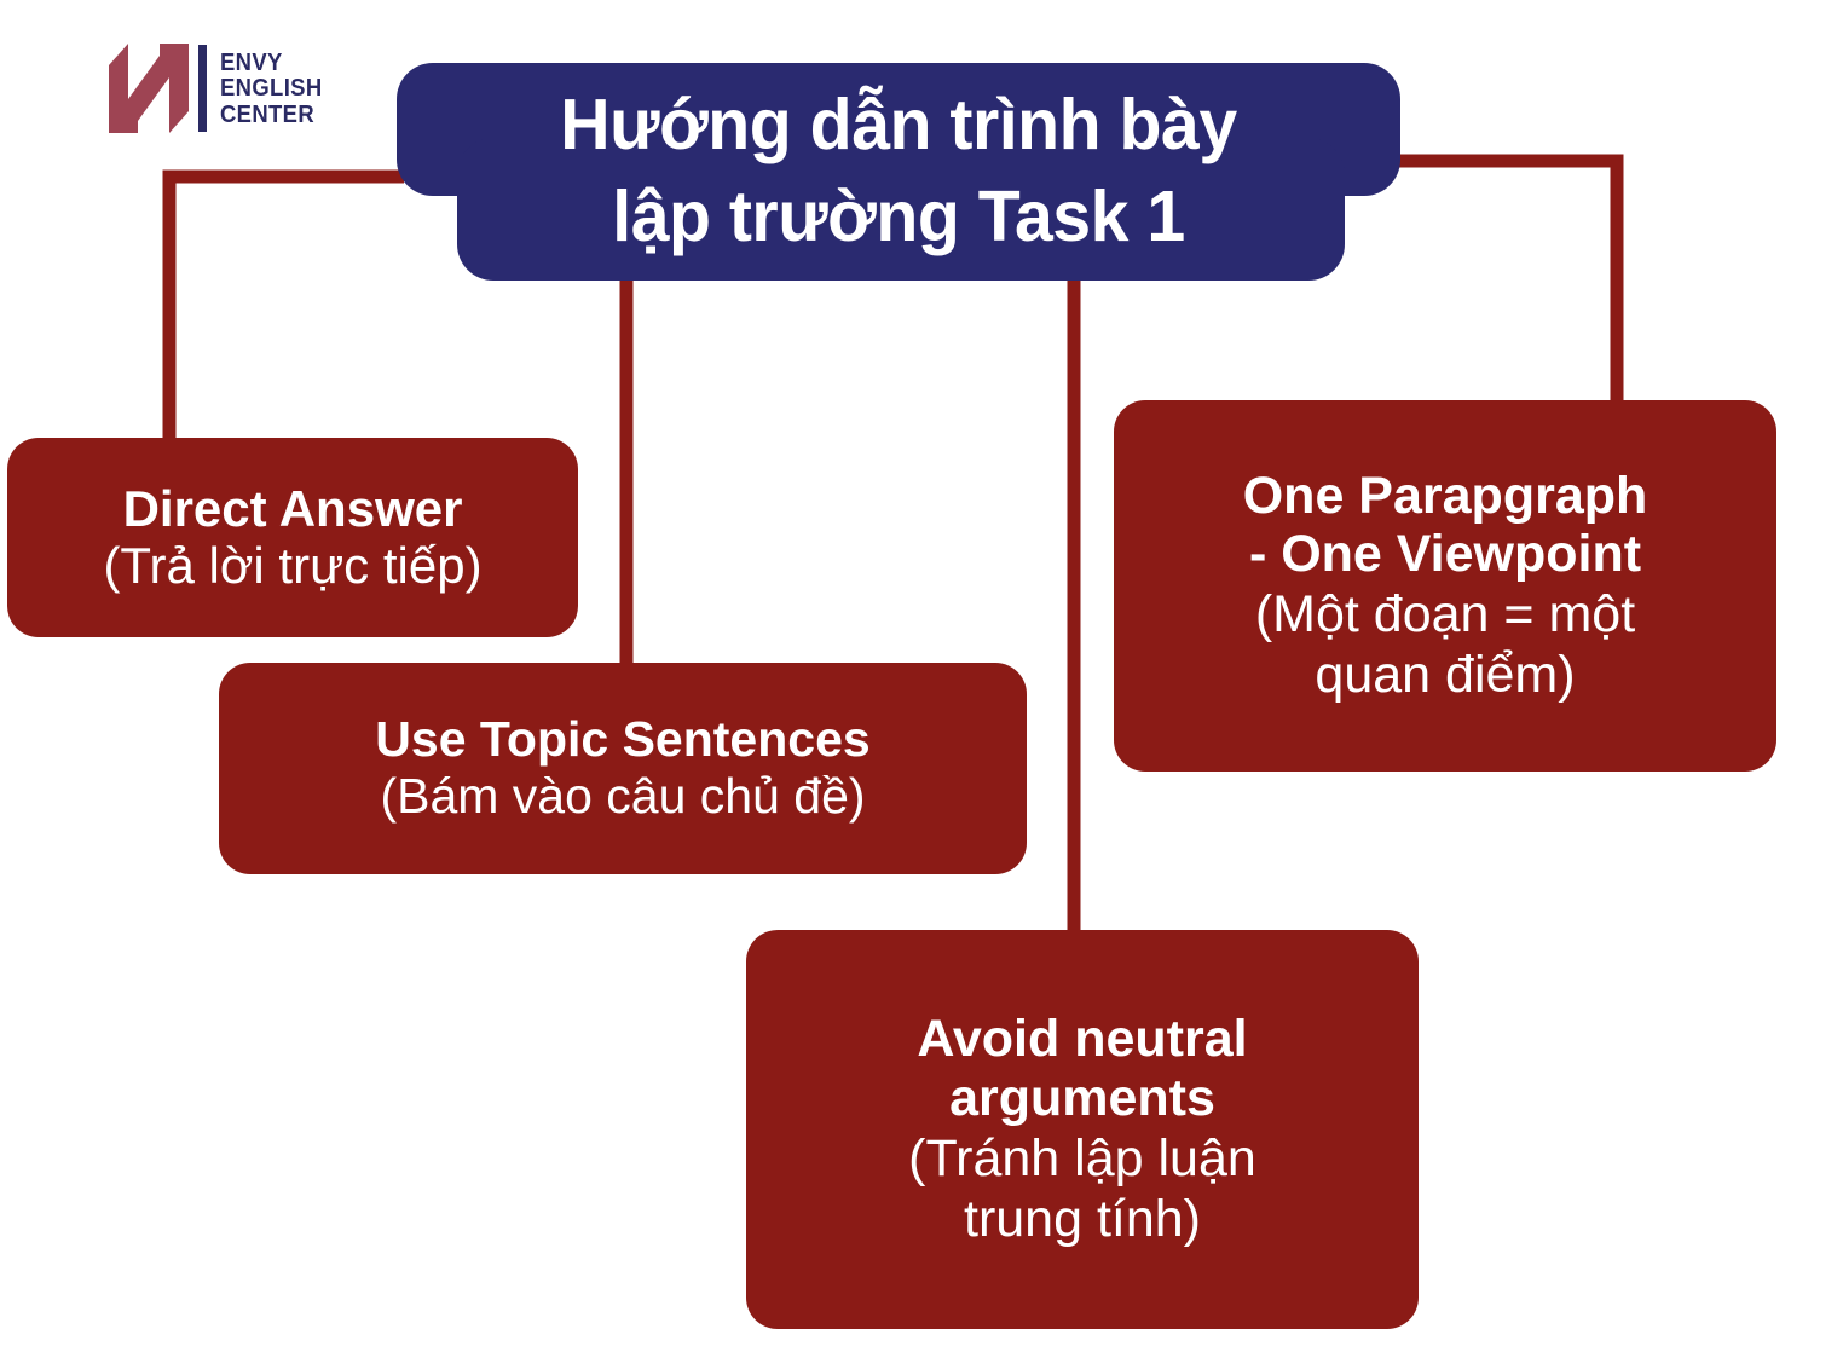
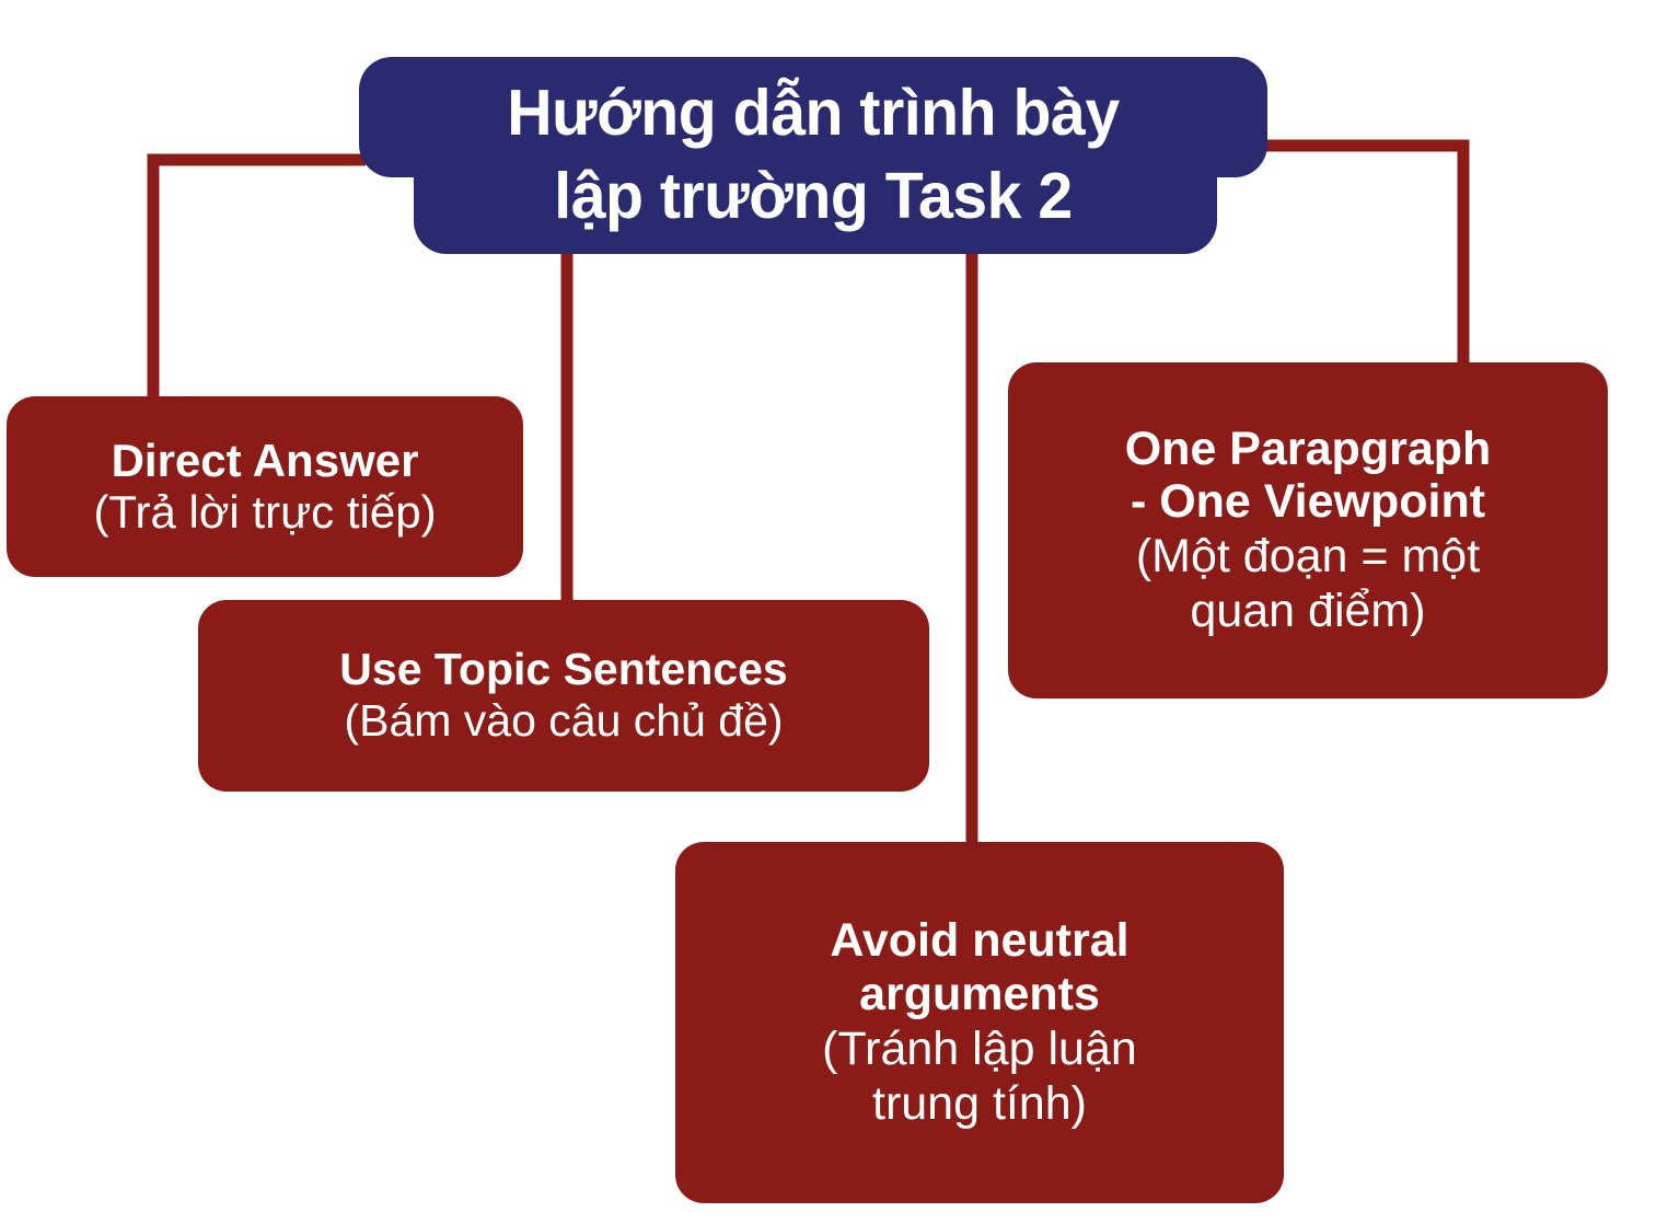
- ENVY
- ENGLISH
- CENTER
  Hướng dẫn trình bày
- lập trường Task 1
+ lập trường Task 2
  Direct Answer
  (Trả lời trực tiếp)
  Use Topic Sentences
  (Bám vào câu chủ đề)
  One Parapgraph
  - One Viewpoint
  (Một đoạn = một
  quan điểm)
  Avoid neutral
  arguments
  (Tránh lập luận
  trung tính)
